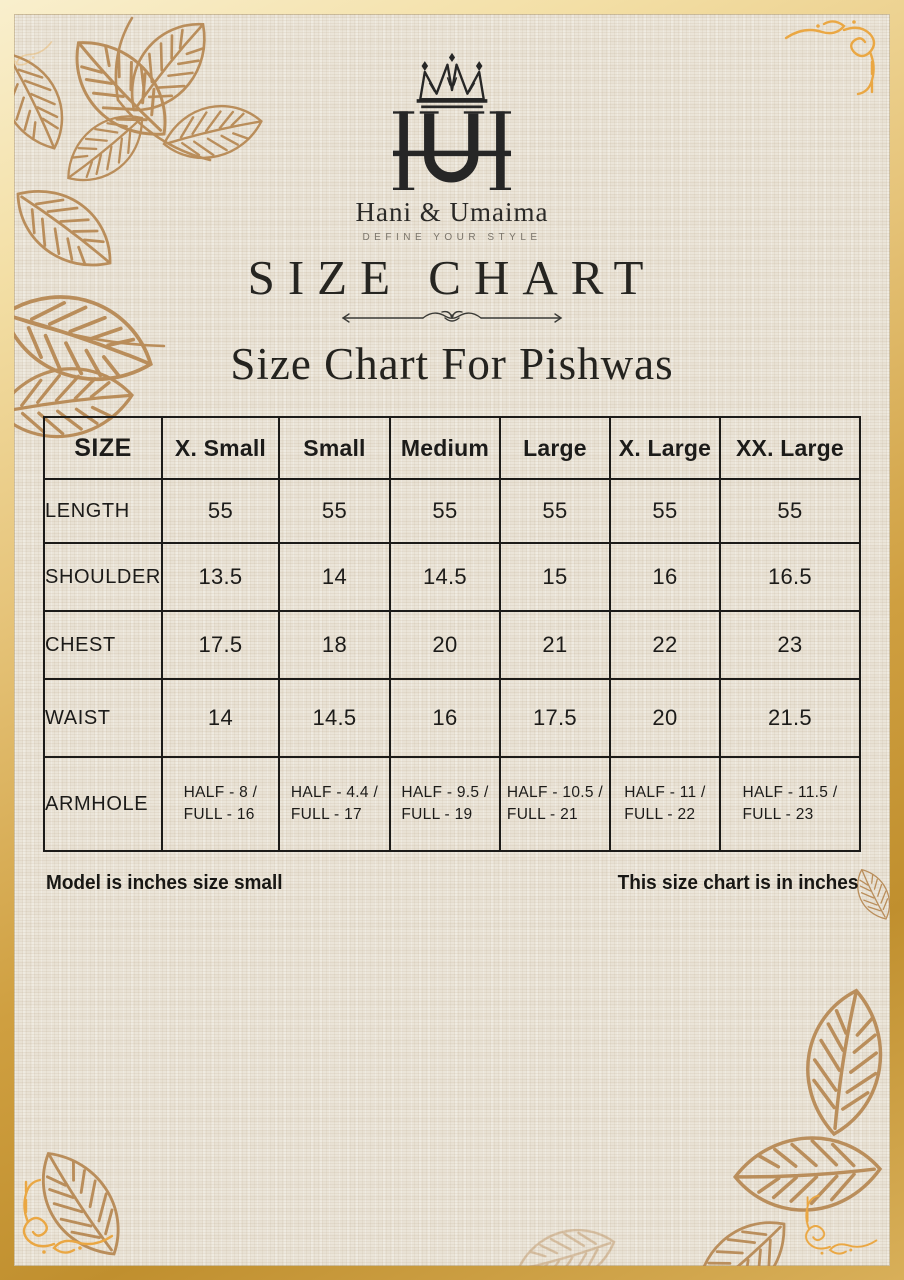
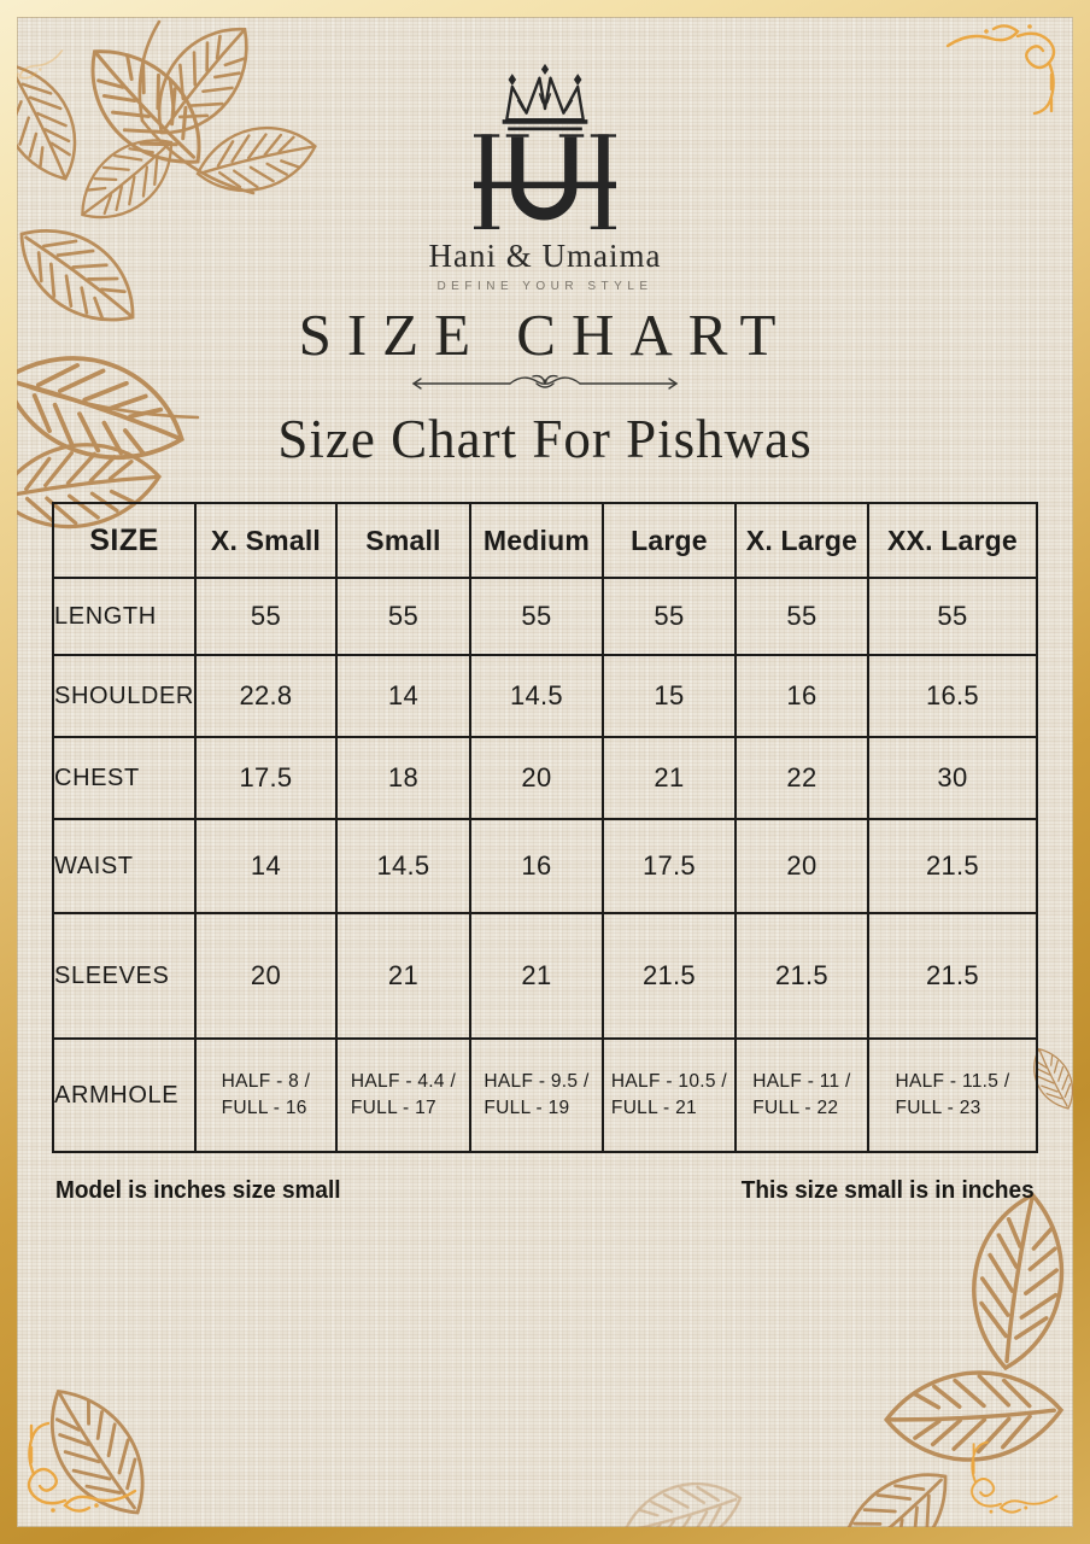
  Hani & Umaima
  DEFINE YOUR STYLE
  SIZE CHART
  Size Chart For Pishwas
  SIZE	X. Small	Small	Medium	Large	X. Large	XX. Large
  LENGTH	55	55	55	55	55	55
- SHOULDER	13.5	14	14.5	15	16	16.5
+ SHOULDER	22.8	14	14.5	15	16	16.5
- CHEST	17.5	18	20	21	22	23
+ CHEST	17.5	18	20	21	22	30
  WAIST	14	14.5	16	17.5	20	21.5
+ SLEEVES	20	21	21	21.5	21.5	21.5
  ARMHOLE	HALF - 8 / FULL - 16	HALF - 4.4 / FULL - 17	HALF - 9.5 / FULL - 19	HALF - 10.5 / FULL - 21	HALF - 11 / FULL - 22	HALF - 11.5 / FULL - 23
  Model is inches size small
- This size chart is in inches
+ This size small is in inches
